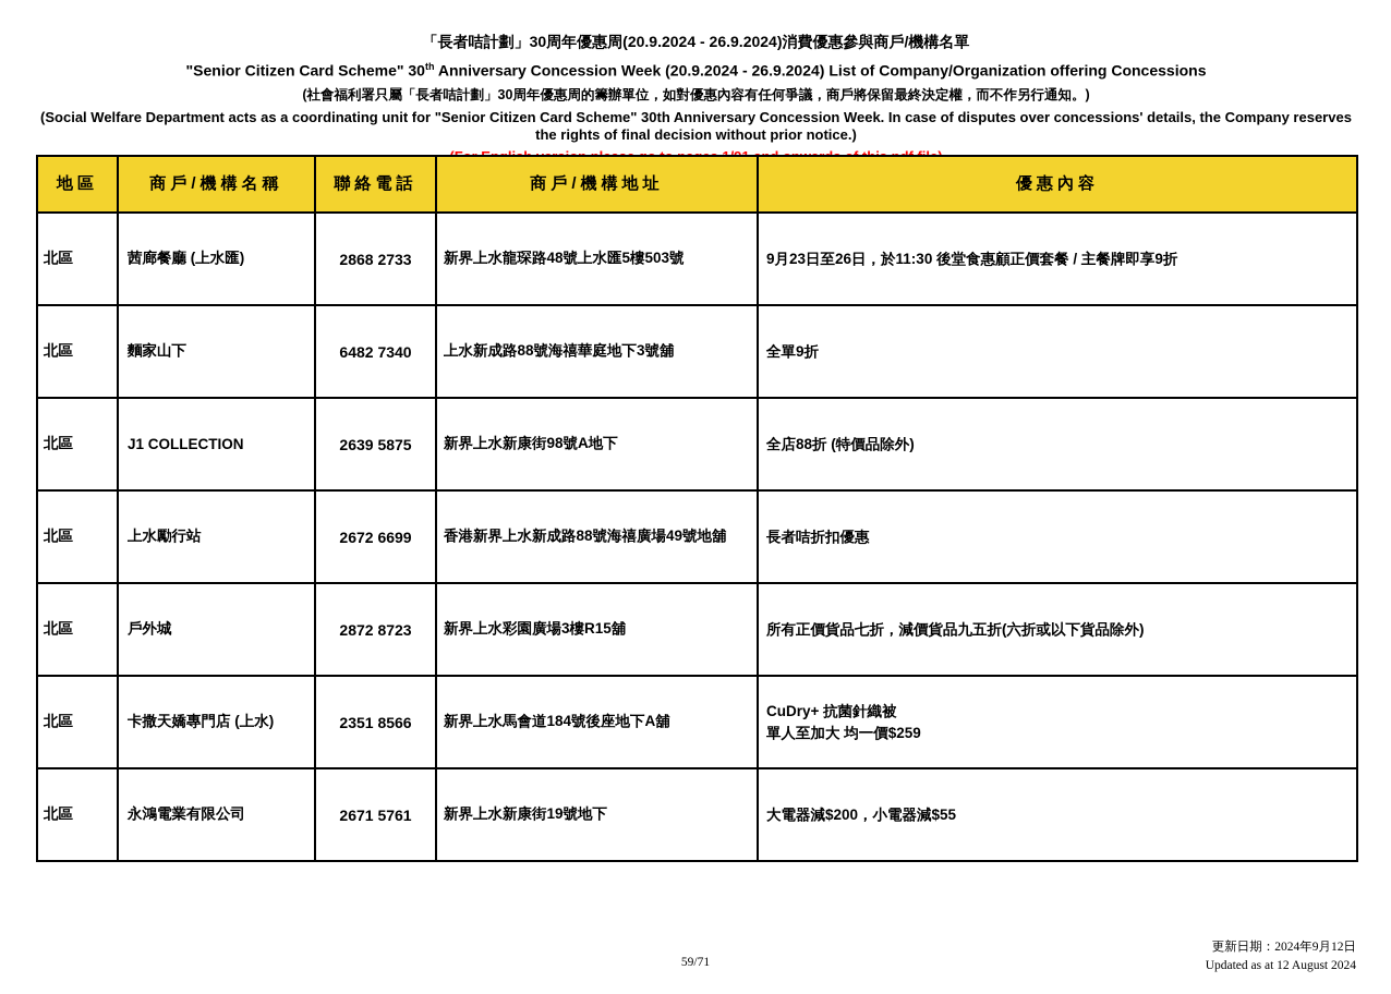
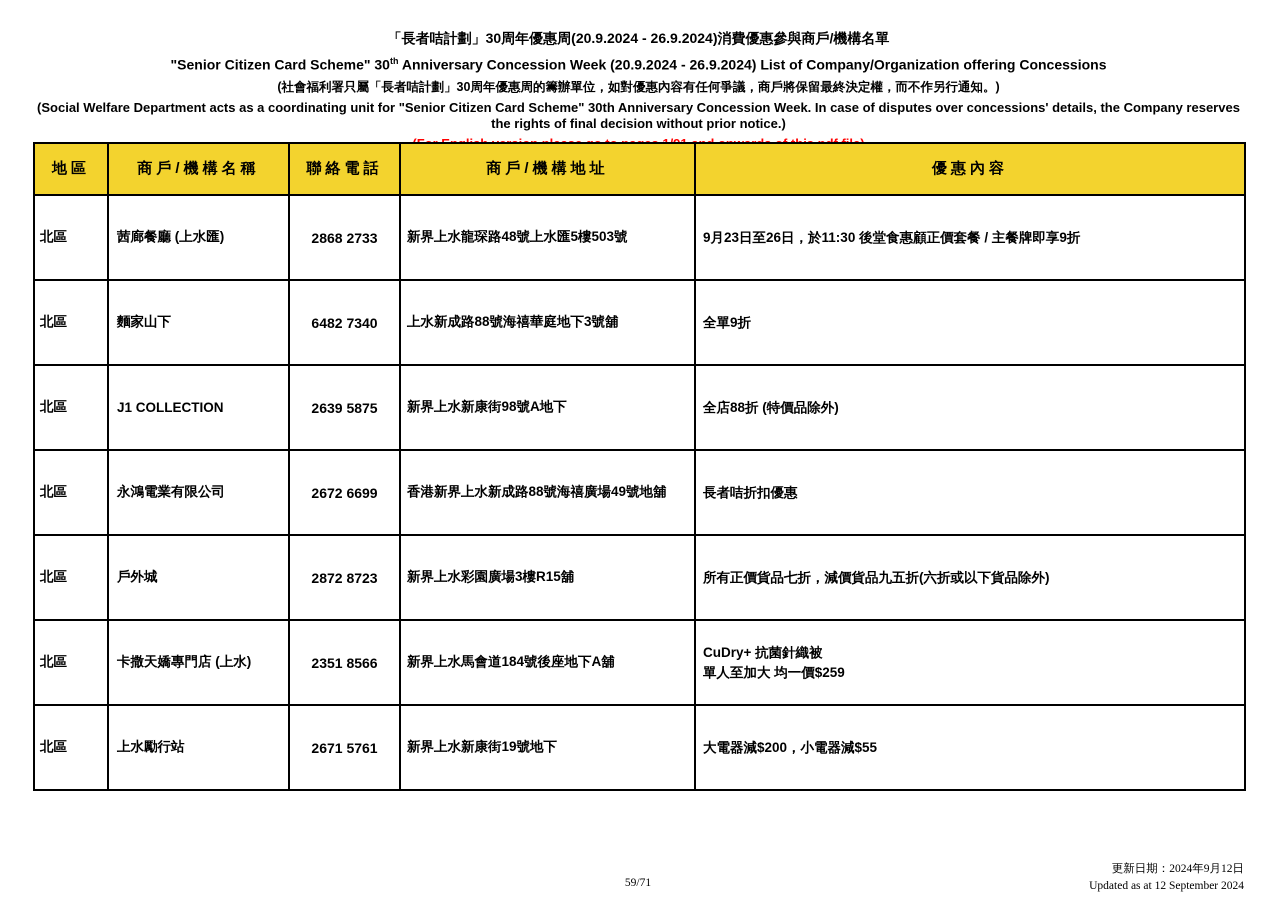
  「長者咭計劃」30周年優惠周(20.9.2024 - 26.9.2024)消費優惠參與商戶/機構名單
  "Senior Citizen Card Scheme" 30th Anniversary Concession Week (20.9.2024 - 26.9.2024) List of Company/Organization offering Concessions
  (社會福利署只屬「長者咭計劃」30周年優惠周的籌辦單位，如對優惠內容有任何爭議，商戶將保留最終決定權，而不作另行通知。)
  (Social Welfare Department acts as a coordinating unit for "Senior Citizen Card Scheme" 30th Anniversary Concession Week. In case of disputes over concessions' details, the Company reserves the rights of final decision without prior notice.)
  地區	商戶/機構名稱	聯絡電話	商戶/機構地址	優惠內容
  北區	茜廊餐廳 (上水匯)	2868 2733	新界上水龍琛路48號上水匯5樓503號	9月23日至26日，於11:30 後堂食惠顧正價套餐 / 主餐牌即享9折
  北區	麵家山下	6482 7340	上水新成路88號海禧華庭地下3號舖	全單9折
  北區	J1 COLLECTION	2639 5875	新界上水新康街98號A地下	全店88折 (特價品除外)
- 北區	上水勵行站	2672 6699	香港新界上水新成路88號海禧廣場49號地舖	長者咭折扣優惠
+ 北區	永鴻電業有限公司	2672 6699	香港新界上水新成路88號海禧廣場49號地舖	長者咭折扣優惠
  北區	戶外城	2872 8723	新界上水彩園廣場3樓R15舖	所有正價貨品七折，減價貨品九五折(六折或以下貨品除外)
  北區	卡撒天嬌專門店 (上水)	2351 8566	新界上水馬會道184號後座地下A舖	CuDry+ 抗菌針織被 單人至加大 均一價$259
- 北區	永鴻電業有限公司	2671 5761	新界上水新康街19號地下	大電器減$200，小電器減$55
+ 北區	上水勵行站	2671 5761	新界上水新康街19號地下	大電器減$200，小電器減$55
  59/71
  更新日期：2024年9月12日
- Updated as at 12 August 2024
+ Updated as at 12 September 2024
